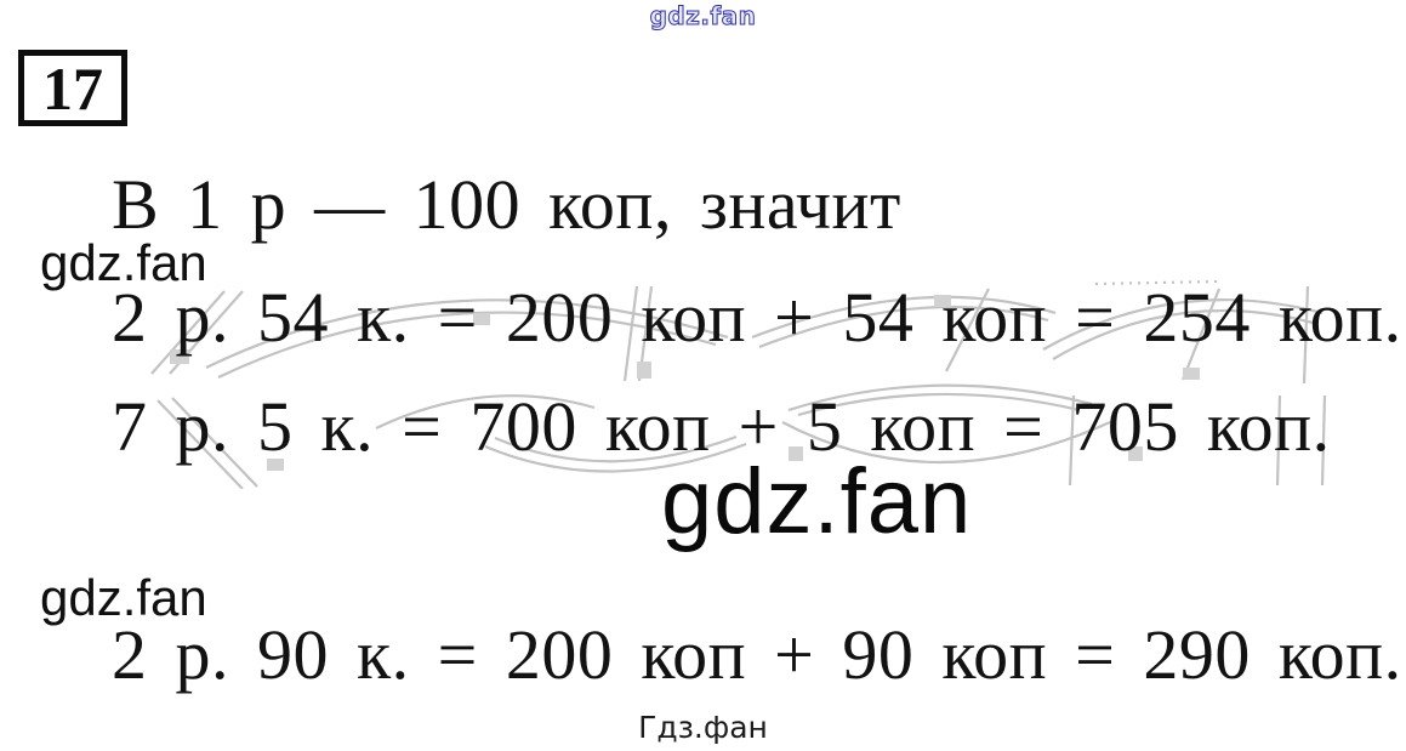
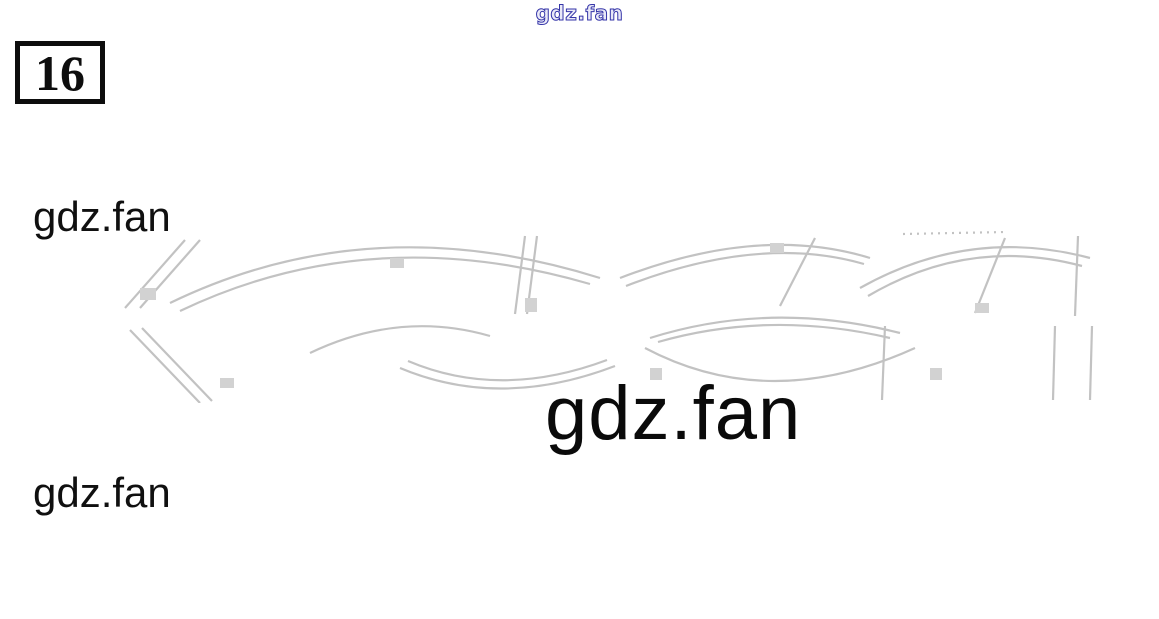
  gdz.fan
- 17
+ 16
- В 1 р — 100 коп, значит
- 2 р. 54 к. = 200 коп + 54 коп = 254 коп.
- 7 р. 5 к. = 700 коп + 5 коп = 705 коп.
- 2 р. 90 к. = 200 коп + 90 коп = 290 коп.
  gdz.fan
  gdz.fan
  gdz.fan
- Гдз.фан
